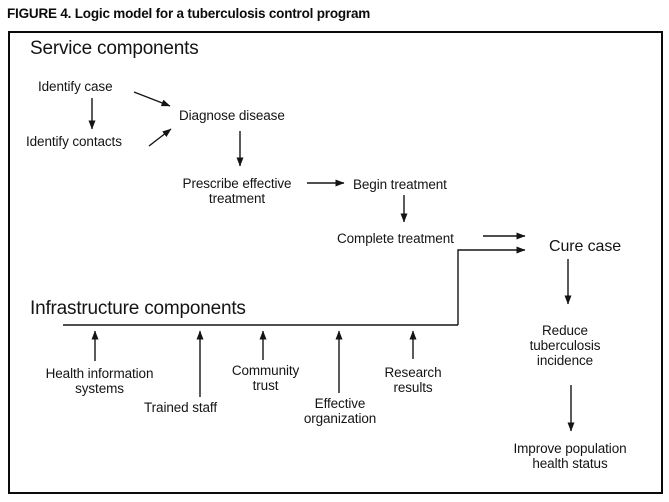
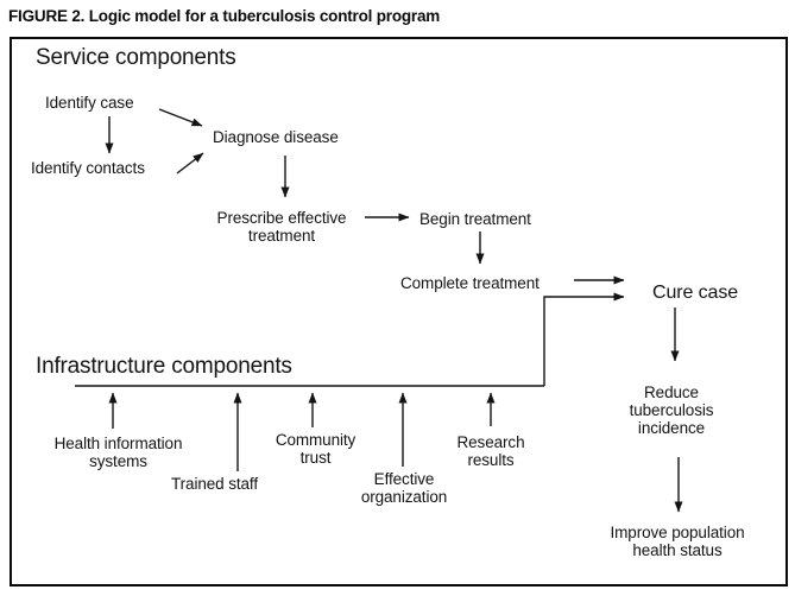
- FIGURE 4. Logic model for a tuberculosis control program
+ FIGURE 2. Logic model for a tuberculosis control program
  Service components
  Identify case
  Identify contacts
  Diagnose disease
  Prescribe effective
  treatment
  Begin treatment
  Complete treatment
  Cure case
  Reduce
  tuberculosis
  incidence
  Improve population
  health status
  Infrastructure components
  Health information
  systems
  Trained staff
  Community
  trust
  Effective
  organization
  Research
  results
